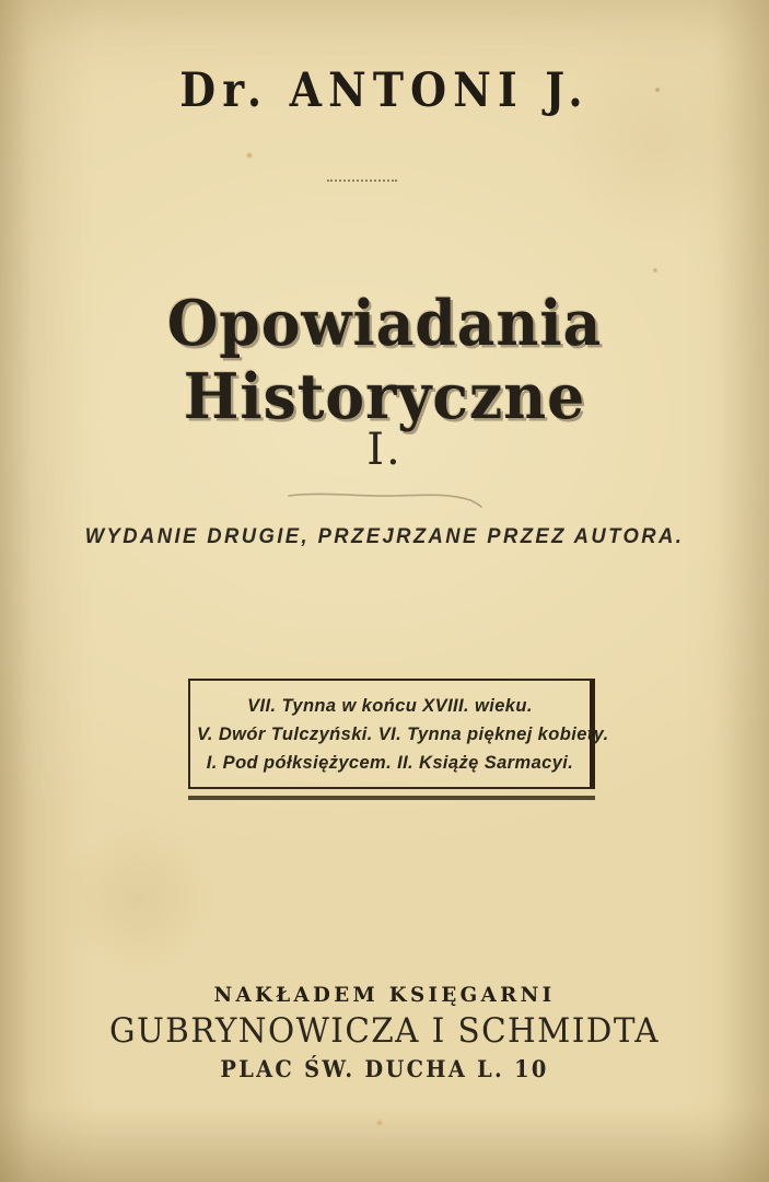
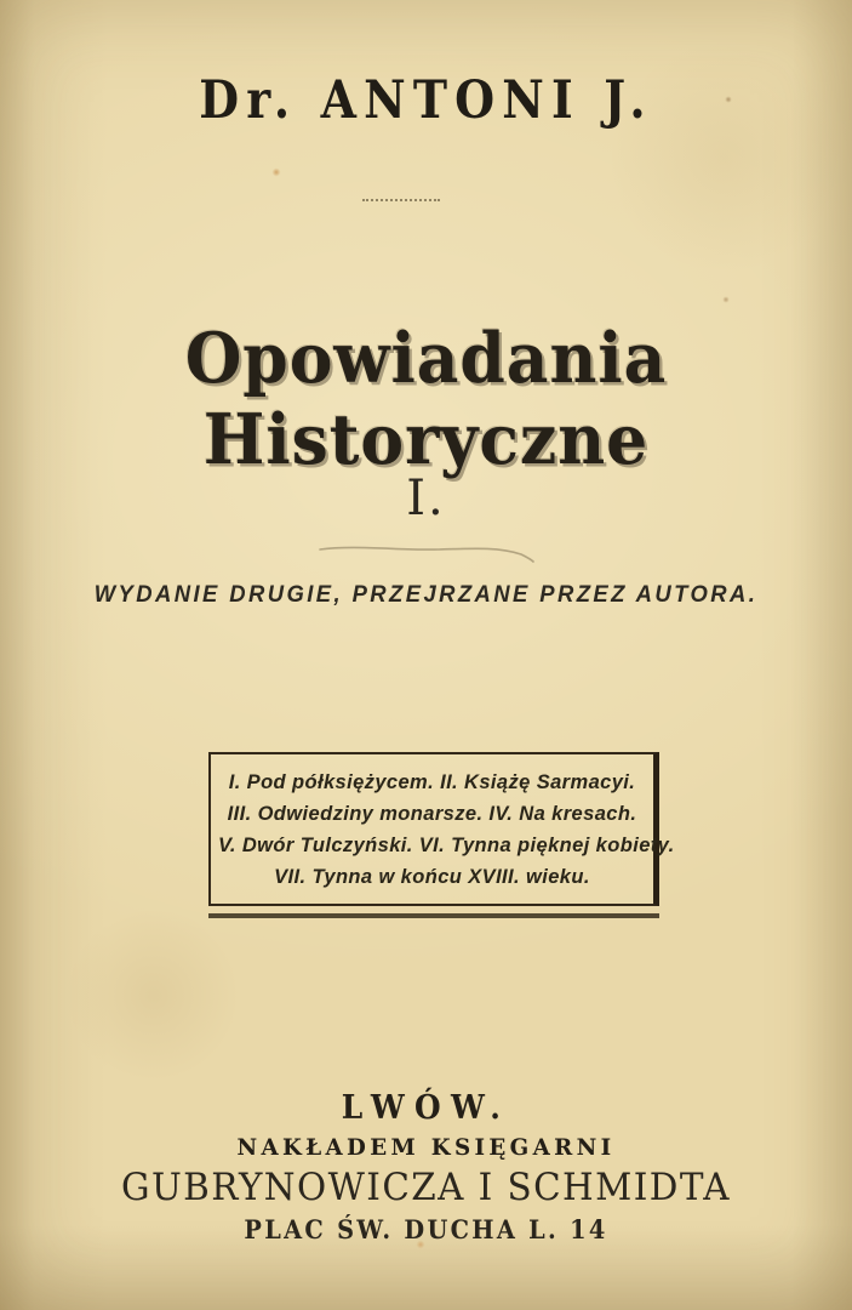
  Dr. ANTONI J.
  Opowiadania Historyczne
  I.
  WYDANIE DRUGIE, PRZEJRZANE PRZEZ AUTORA.
- VII. Tynna w końcu XVIII. wieku.
+ I. Pod półksiężycem. II. Książę Sarmacyi.
+ III. Odwiedziny monarsze. IV. Na kresach.
  V. Dwór Tulczyński. VI. Tynna pięknej kobiety.
- I. Pod półksiężycem. II. Książę Sarmacyi.
+ VII. Tynna w końcu XVIII. wieku.
+ LWÓW.
  NAKŁADEM KSIĘGARNI
  GUBRYNOWICZA I SCHMIDTA
- PLAC ŚW. DUCHA L. 10
+ PLAC ŚW. DUCHA L. 14
